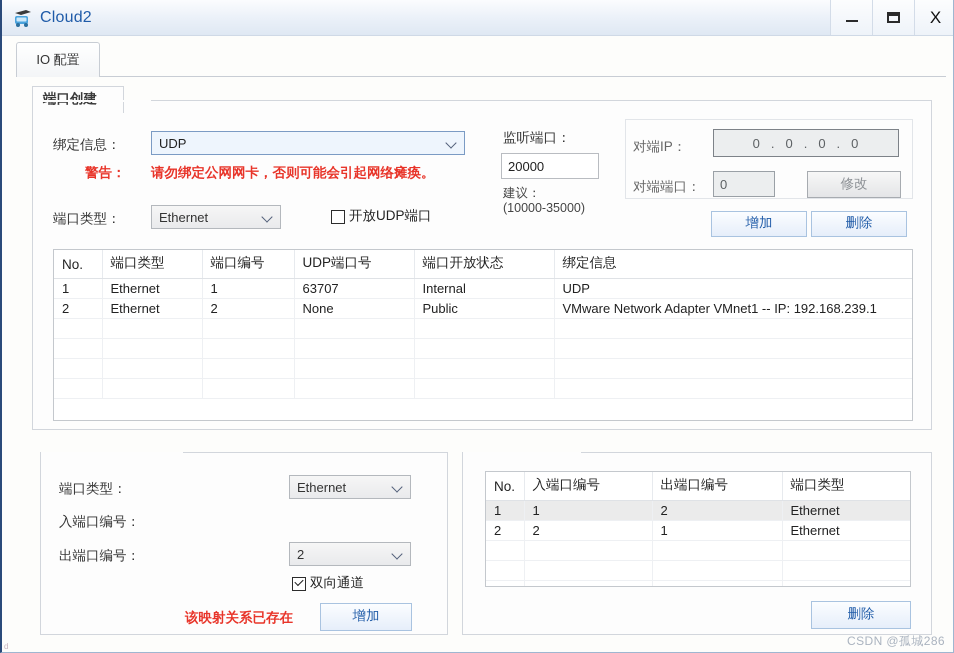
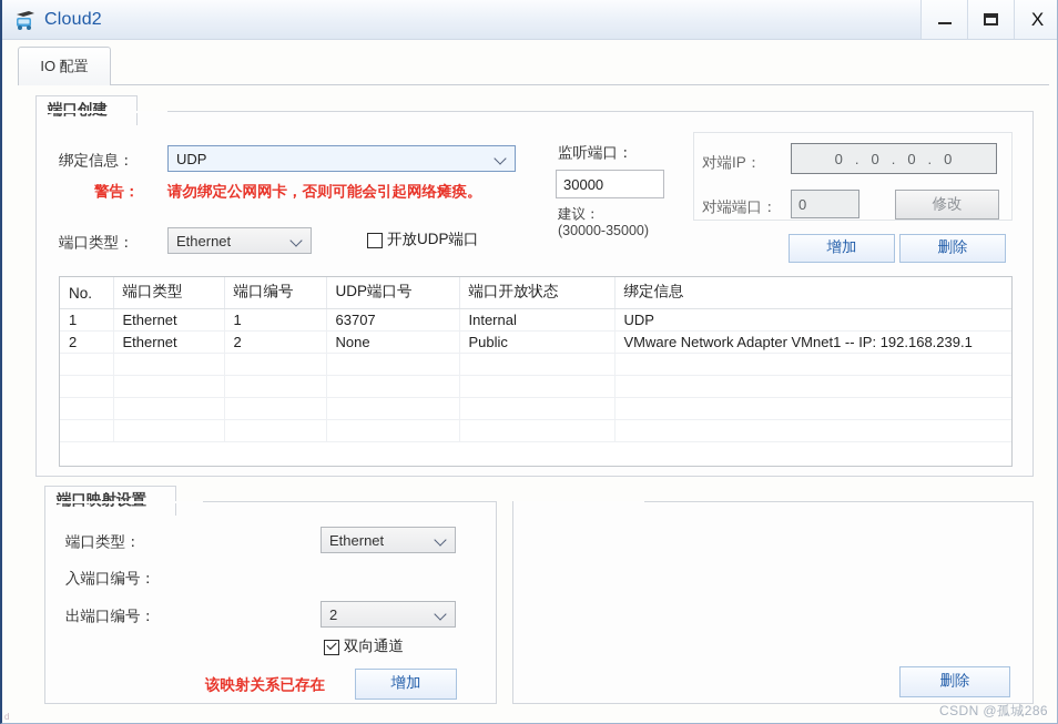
  Cloud2
  X
  IO 配置
  端口创建
  绑定信息：
  UDP
  警告：
  请勿绑定公网网卡，否则可能会引起网络瘫痪。
  端口类型：
  Ethernet
  开放UDP端口
  监听端口：
- 20000
+ 30000
  建议：
- (10000-35000)
+ (30000-35000)
  对端IP：
  0
  .
  0
  .
  0
  .
  0
  对端端口：
  0
  修改
  增加
  删除
  No.	端口类型	端口编号	UDP端口号	端口开放状态	绑定信息
  1	Ethernet	1	63707	Internal	UDP
  2	Ethernet	2	None	Public	VMware Network Adapter VMnet1 -- IP: 192.168.239.1
+ 端口映射设置
  端口类型：
  Ethernet
  入端口编号：
  出端口编号：
  2
  双向通道
  该映射关系已存在
  增加
- No.	入端口编号	出端口编号	端口类型
- 1	1	2	Ethernet
- 2	2	1	Ethernet
  删除
  CSDN @孤城286
  d
